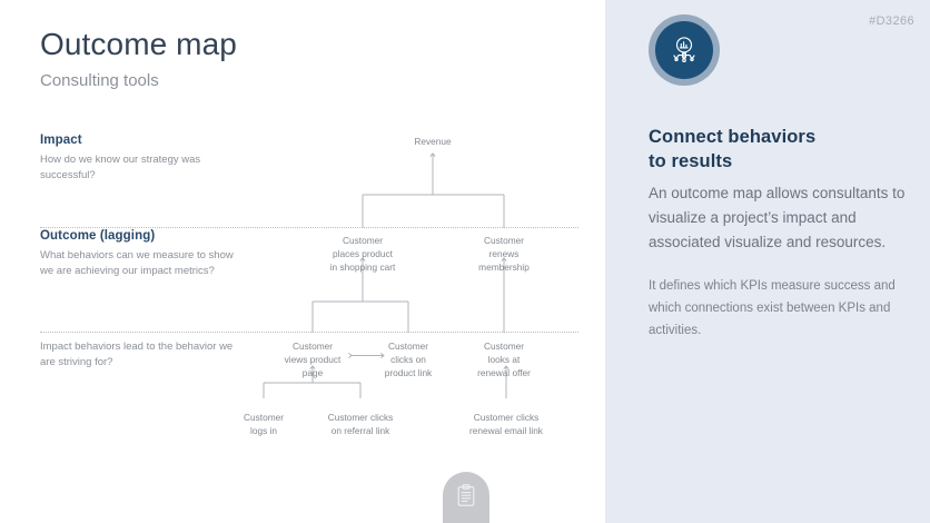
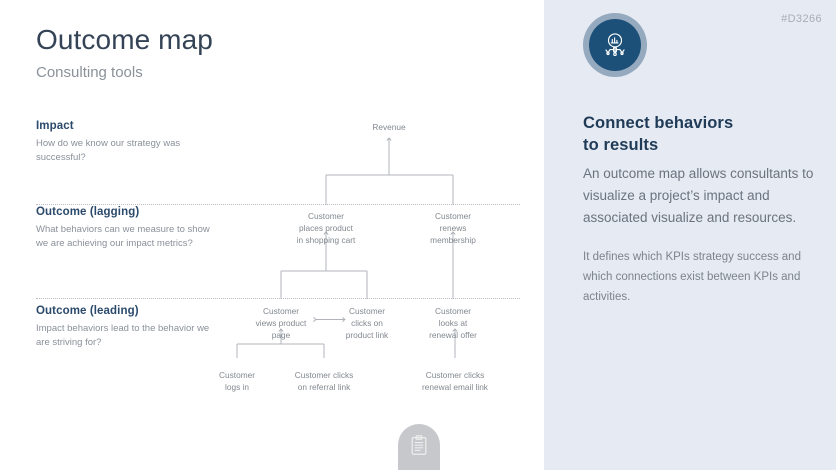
  Outcome map
  Consulting tools
  Impact
  How do we know our strategy was successful?
  Outcome (lagging)
  What behaviors can we measure to show we are achieving our impact metrics?
+ Outcome (leading)
  Impact behaviors lead to the behavior we are striving for?
  Revenue
  Customer
  places product
  in shopping cart
  Customer
  renews
  membership
  Customer
  views product
  page
  Customer
  clicks on
  product link
  Customer
  looks at
  renewal offer
  Customer
  logs in
  Customer clicks
  on referral link
  Customer clicks
  renewal email link
  #D3266
  Connect behaviors
  to results
  An outcome map allows consultants to visualize a project’s impact and associated visualize and resources.
- It defines which KPIs measure success and which connections exist between KPIs and activities.
+ It defines which KPIs strategy success and which connections exist between KPIs and activities.
